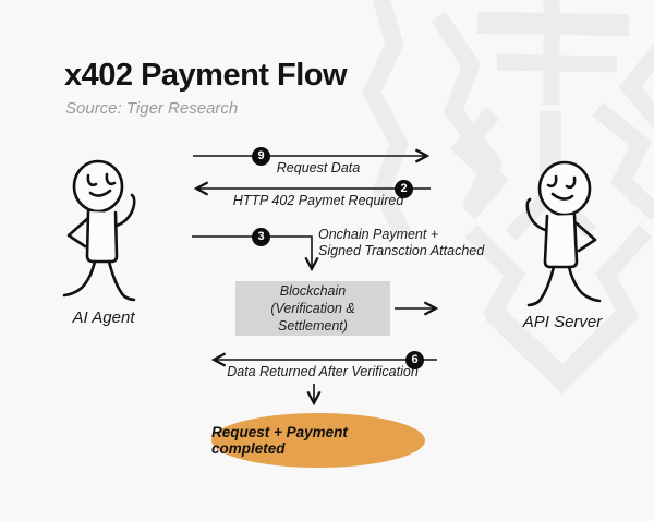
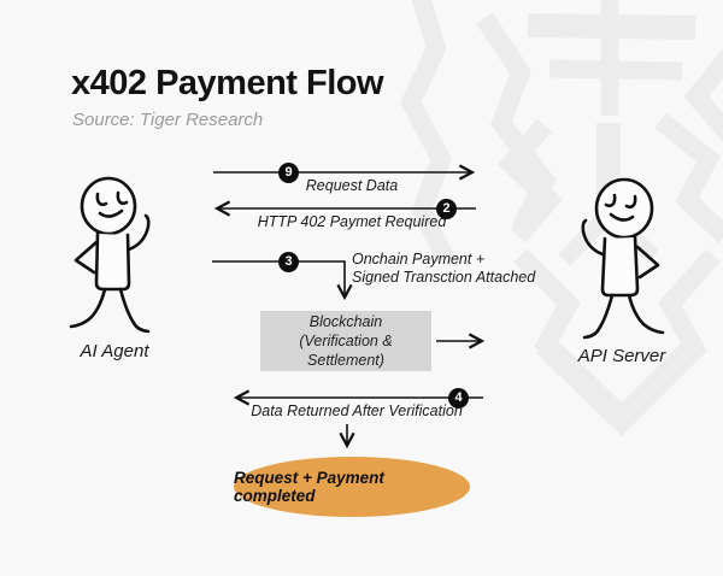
  AI Agent
  API Server
  x402 Payment Flow
  Source: Tiger Research
  9
  2
  3
- 6
+ 4
  Request Data
  HTTP 402 Paymet Required
  Onchain Payment +
  Signed Transction Attached
  Data Returned After Verification
  Blockchain
  (Verification & Settlement)
  Request + Payment completed
